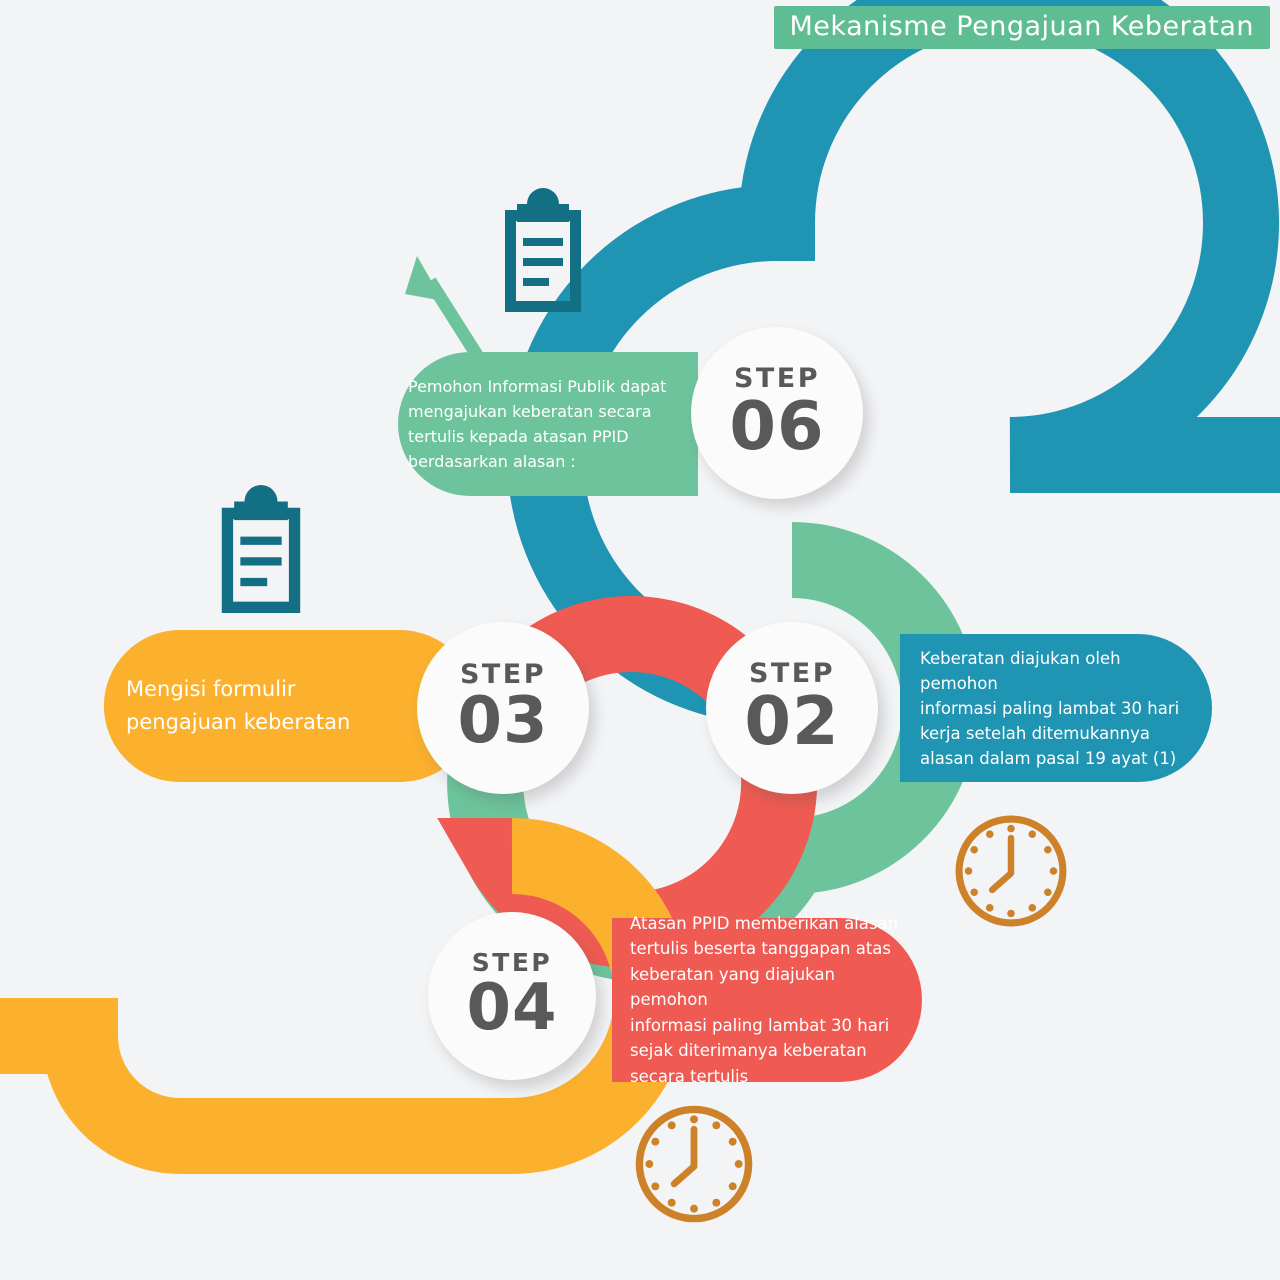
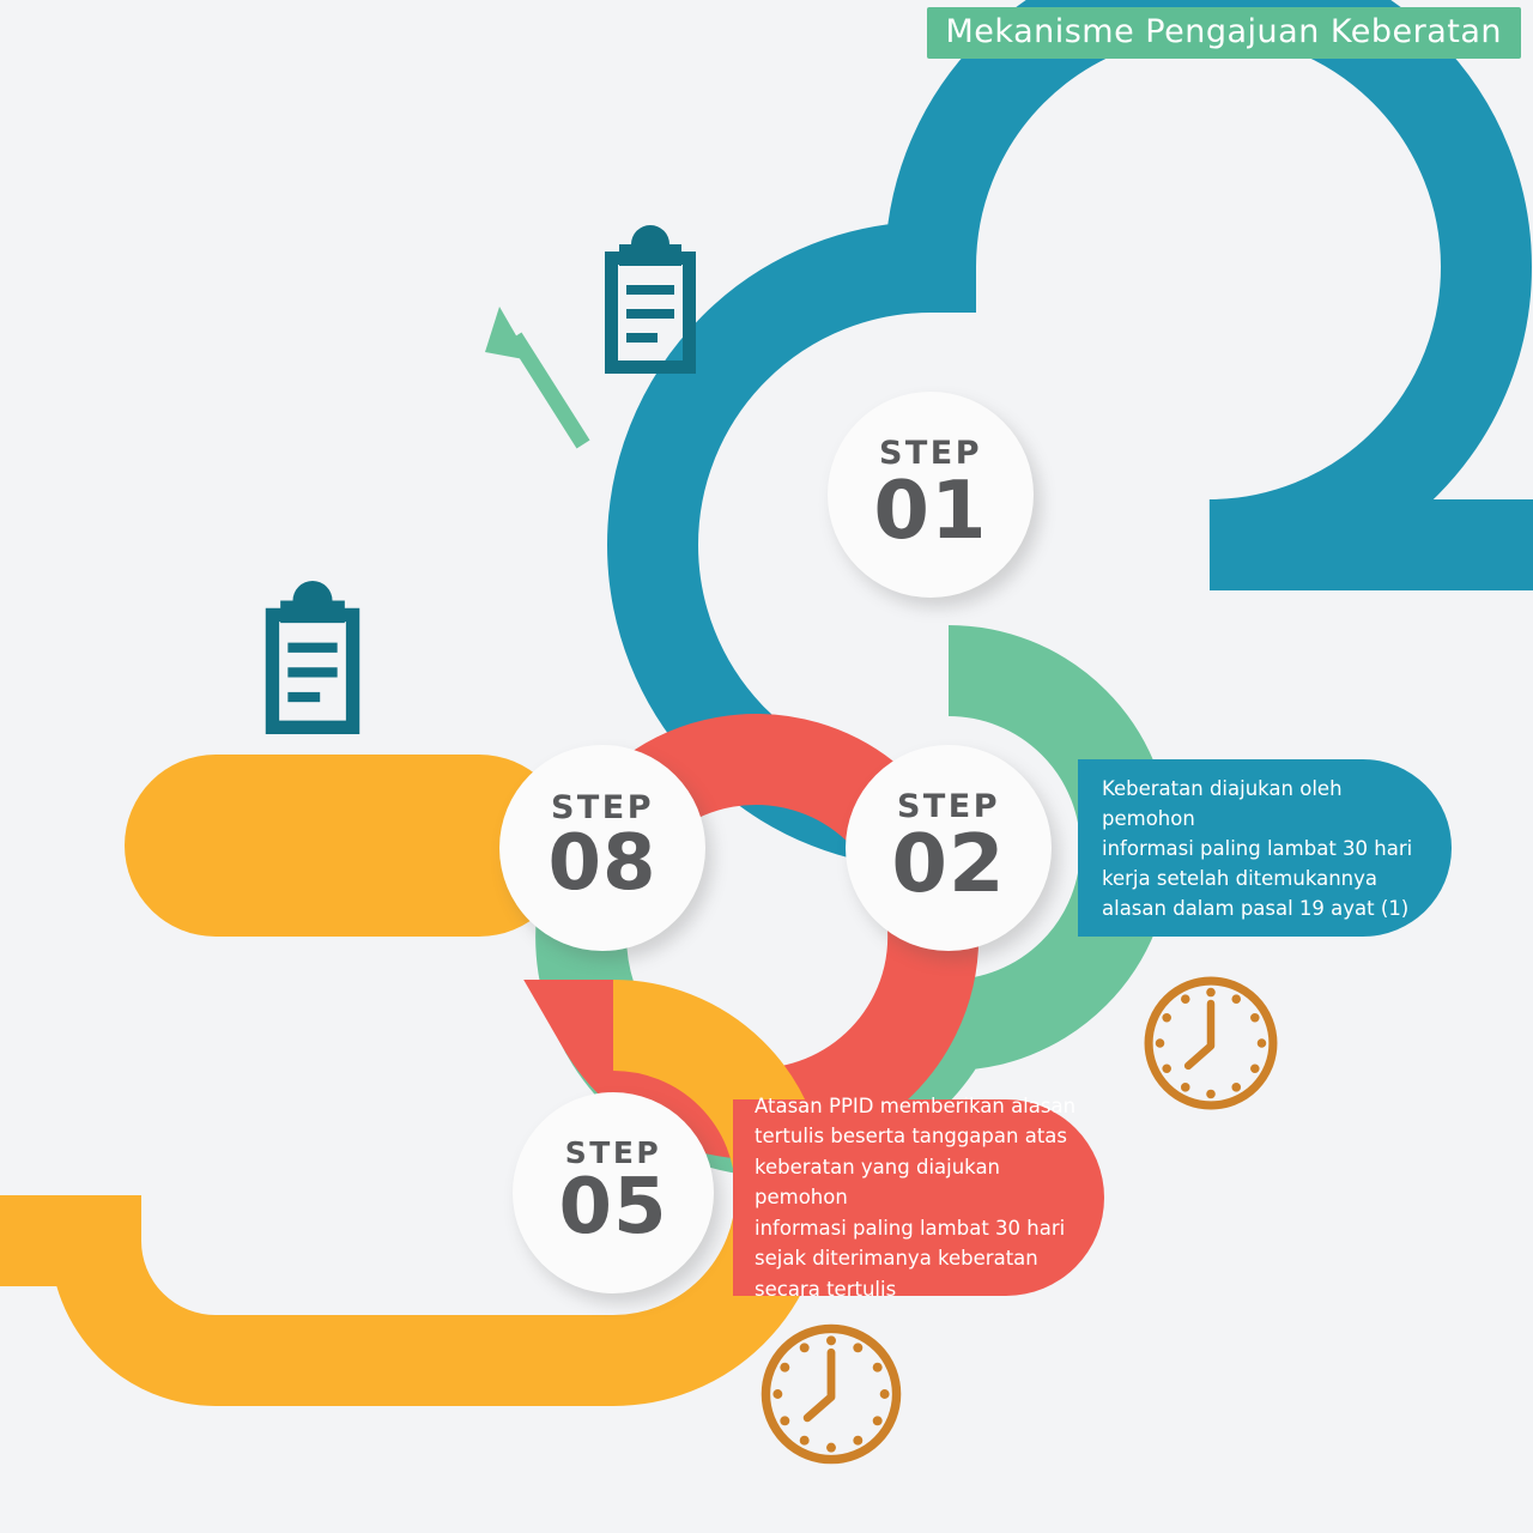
  Mekanisme Pengajuan Keberatan
- Pemohon Informasi Publik dapat
- mengajukan keberatan secara
- tertulis kepada atasan PPID
- berdasarkan alasan :
  Keberatan diajukan oleh pemohon
  informasi paling lambat 30 hari
  kerja setelah ditemukannya
  alasan dalam pasal 19 ayat (1)
- Mengisi formulir
- pengajuan keberatan
  Atasan PPID memberikan alasan
  tertulis beserta tanggapan atas
  keberatan yang diajukan pemohon
  informasi paling lambat 30 hari
  sejak diterimanya keberatan
  secara tertulis
  STEP
- 06
+ 01
  STEP
  02
  STEP
- 03
+ 08
  STEP
- 04
+ 05
